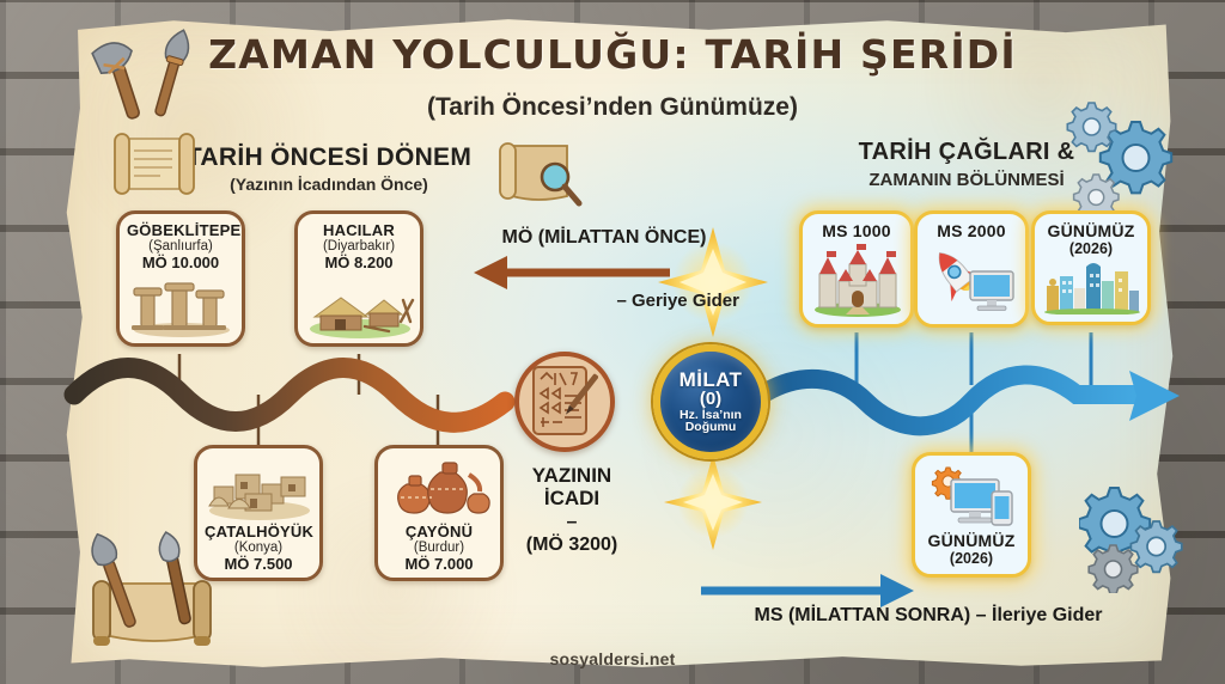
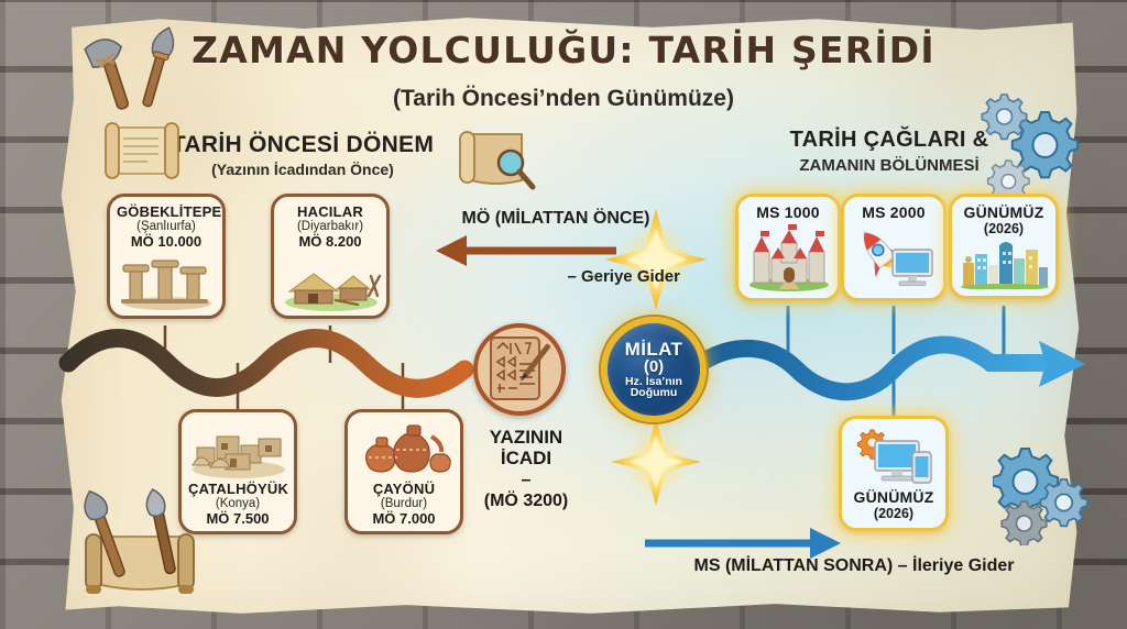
  ZAMAN YOLCULUĞU: TARİH ŞERİDİ
  (Tarih Öncesi’nden Günümüze)
  ARİH ÖNCESİ DÖNEM
  (Yazının İcadından Önce)
  TARİH ÇAĞLARI &
  ZAMANIN BÖLÜNMESİ
  GÖBEKLİTEPE
  (Şanlıurfa)
  MÖ 10.000
  HACILAR
  (Diyarbakır)
  MÖ 8.200
  ÇATALHÖYÜK
  (Konya)
  MÖ 7.500
  ÇAYÖNÜ
  (Burdur)
  MÖ 7.000
  MS 1000
  MS 2000
  GÜNÜMÜZ
  (2026)
  GÜNÜMÜZ
  (2026)
  MİLAT
  (0)
  Hz. İsa’nın
  Doğumu
  MÖ (MİLATTAN ÖNCE)
  – Geriye Gider
  MS (MİLATTAN SONRA) – İleriye Gider
  YAZININ
  İCADI
  –
  (MÖ 3200)
- sosyaldersi.net
